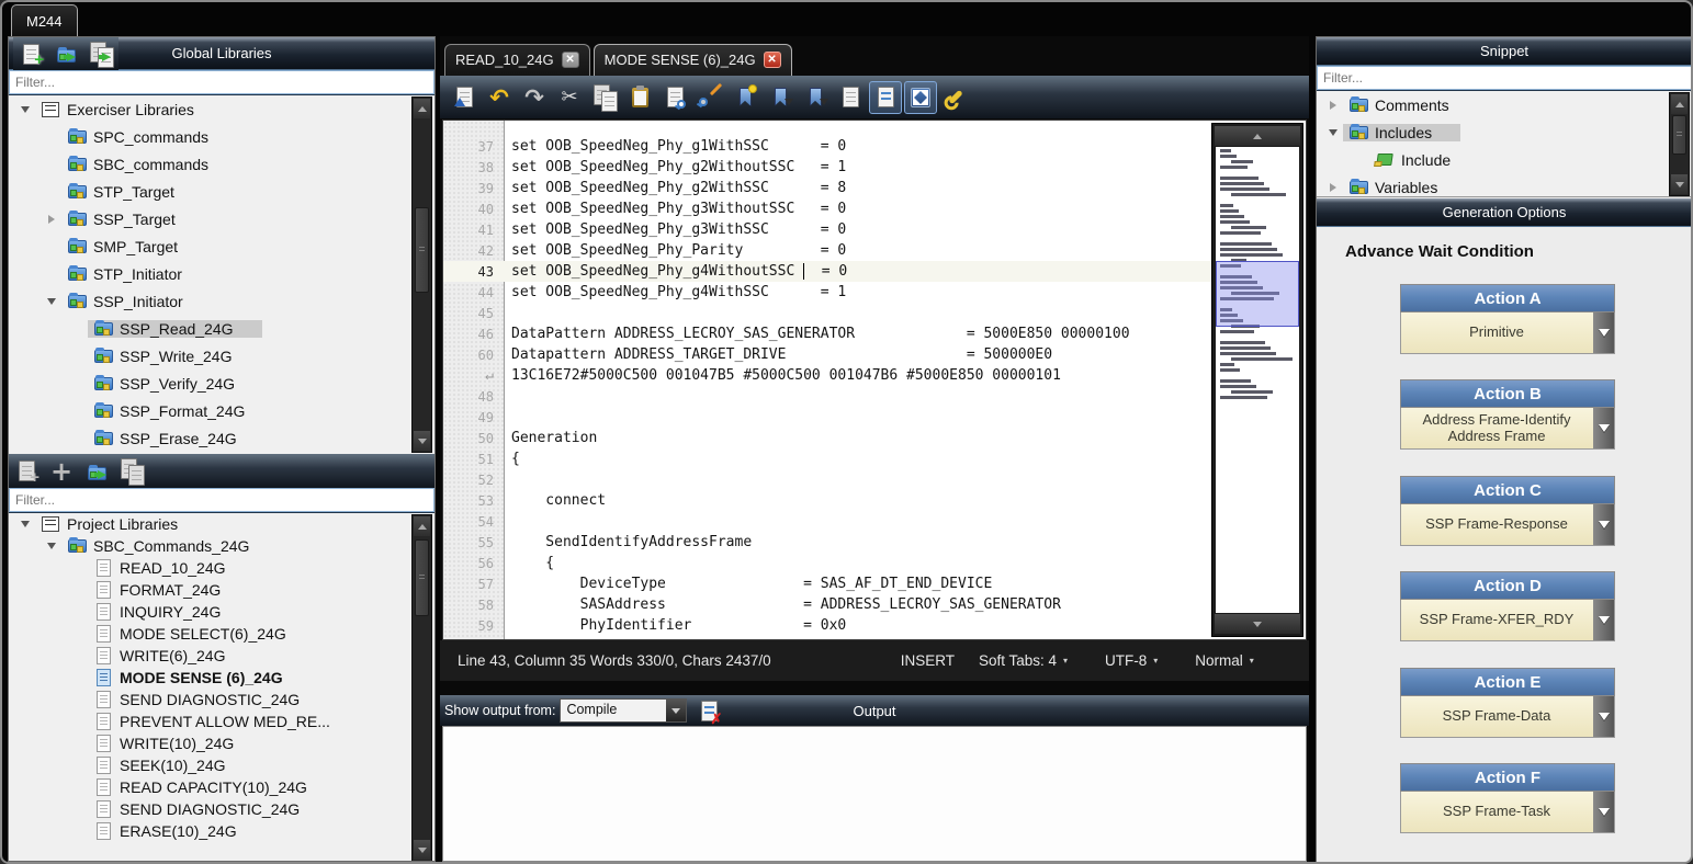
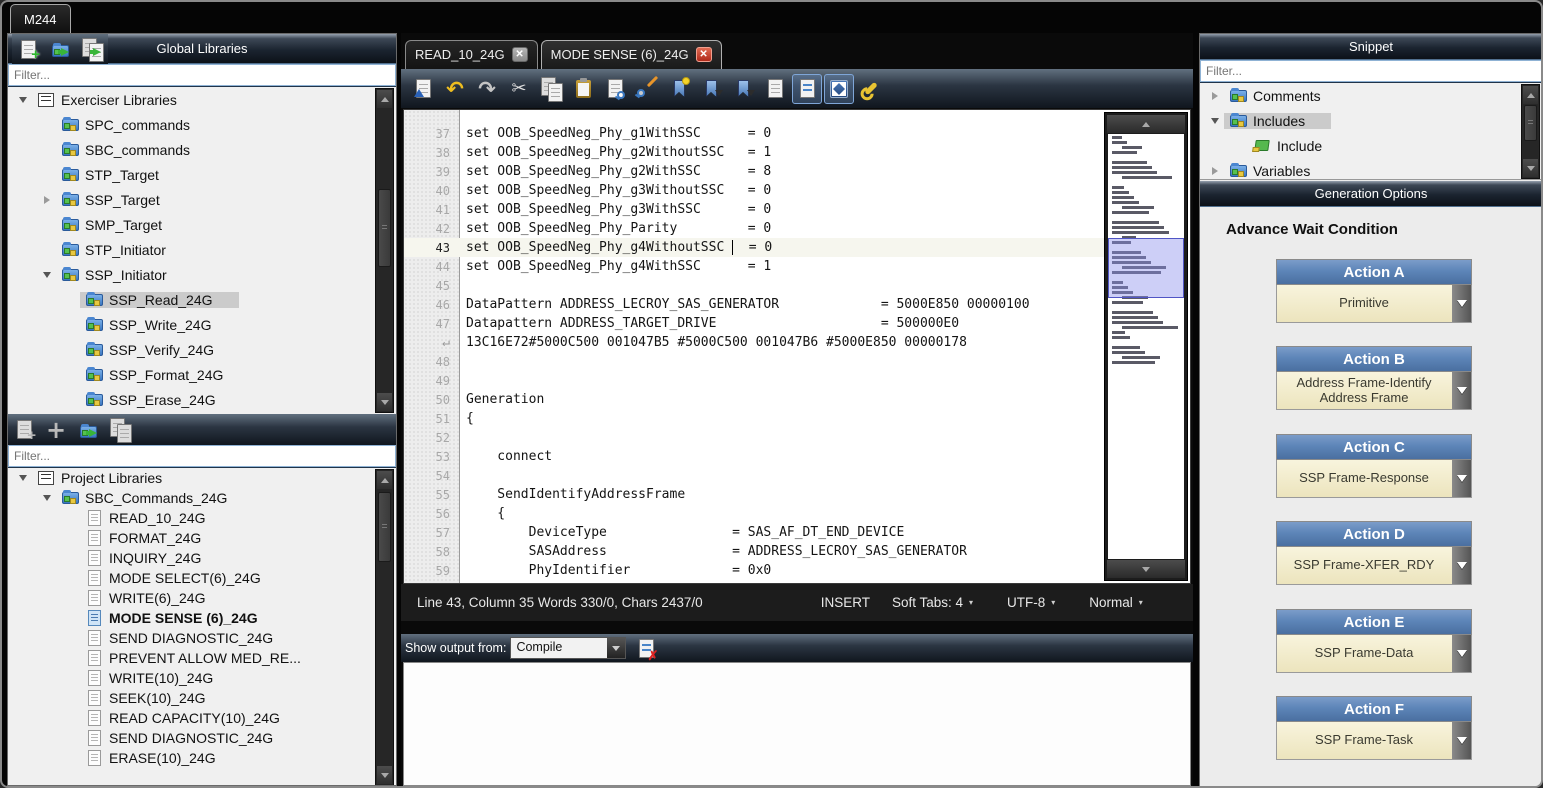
  M244
  Global Libraries
  +
  Filter...
  Exerciser Libraries
  SPC_commands
  SBC_commands
  STP_Target
  SSP_Target
  SMP_Target
  STP_Initiator
  SSP_Initiator
  SSP_Read_24G
  SSP_Write_24G
  SSP_Verify_24G
  SSP_Format_24G
  SSP_Erase_24G
  +
  +
  Filter...
  Project Libraries
  SBC_Commands_24G
  READ_10_24G
  FORMAT_24G
  INQUIRY_24G
  MODE SELECT(6)_24G
  WRITE(6)_24G
  MODE SENSE (6)_24G
  SEND DIAGNOSTIC_24G
  PREVENT ALLOW MED_RE...
  WRITE(10)_24G
  SEEK(10)_24G
  READ CAPACITY(10)_24G
  SEND DIAGNOSTIC_24G
  ERASE(10)_24G
  READ_10_24G
  ✕
  MODE SENSE (6)_24G
  ✕
  ↶
  ↷
  ✂
  37
  set OOB_SpeedNeg_Phy_g1WithSSC = 0
  38
  set OOB_SpeedNeg_Phy_g2WithoutSSC = 1
  39
  set OOB_SpeedNeg_Phy_g2WithSSC = 8
  40
  set OOB_SpeedNeg_Phy_g3WithoutSSC = 0
  41
  set OOB_SpeedNeg_Phy_g3WithSSC = 0
  42
  set OOB_SpeedNeg_Phy_Parity = 0
  43
  set OOB_SpeedNeg_Phy_g4WithoutSSC = 0
  44
  set OOB_SpeedNeg_Phy_g4WithSSC = 1
  45
  46
  DataPattern ADDRESS_LECROY_SAS_GENERATOR = 5000E850 00000100
- 60
+ 47
  Datapattern ADDRESS_TARGET_DRIVE = 500000E0
  ↵
- 13C16E72#5000C500 001047B5 #5000C500 001047B6 #5000E850 00000101
+ 13C16E72#5000C500 001047B5 #5000C500 001047B6 #5000E850 00000178
  48
  49
  50
  Generation
  51
  {
  52
  53
  connect
  54
  55
  SendIdentifyAddressFrame
  56
  {
  57
  DeviceType = SAS_AF_DT_END_DEVICE
  58
  SASAddress = ADDRESS_LECROY_SAS_GENERATOR
  59
  PhyIdentifier = 0x0
  Line 43, Column 35 Words 330/0, Chars 2437/0
  INSERT
  Soft Tabs: 4
  ▾
  UTF-8
  ▾
  Normal
  ▾
- Output
  Show output from:
  Compile
  ✗
  Snippet
  Filter...
  Comments
  Includes
  Include
  Variables
  Generation Options
  Advance Wait Condition
  Action A
  Primitive
  Action B
  Address Frame-Identify Address Frame
  Action C
  SSP Frame-Response
  Action D
  SSP Frame-XFER_RDY
  Action E
  SSP Frame-Data
  Action F
  SSP Frame-Task
